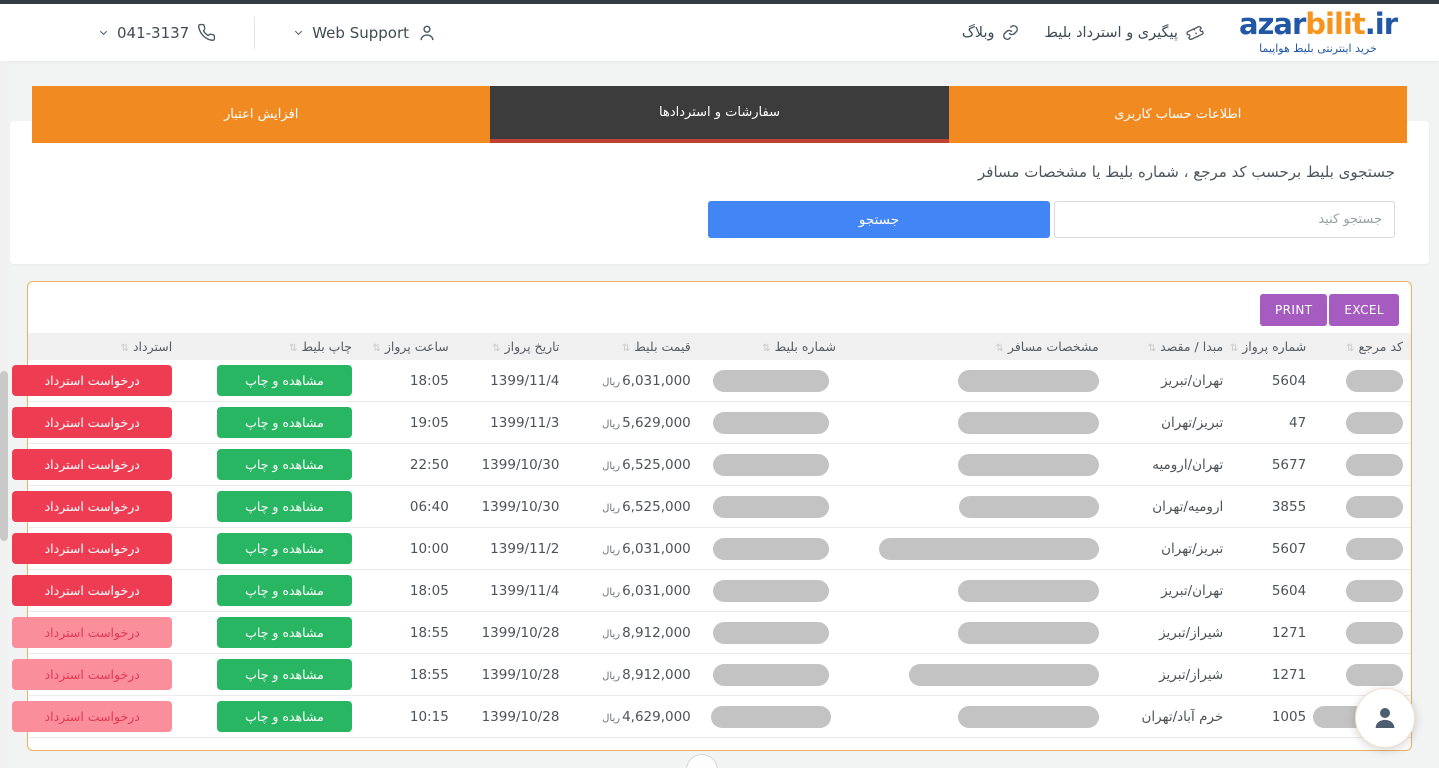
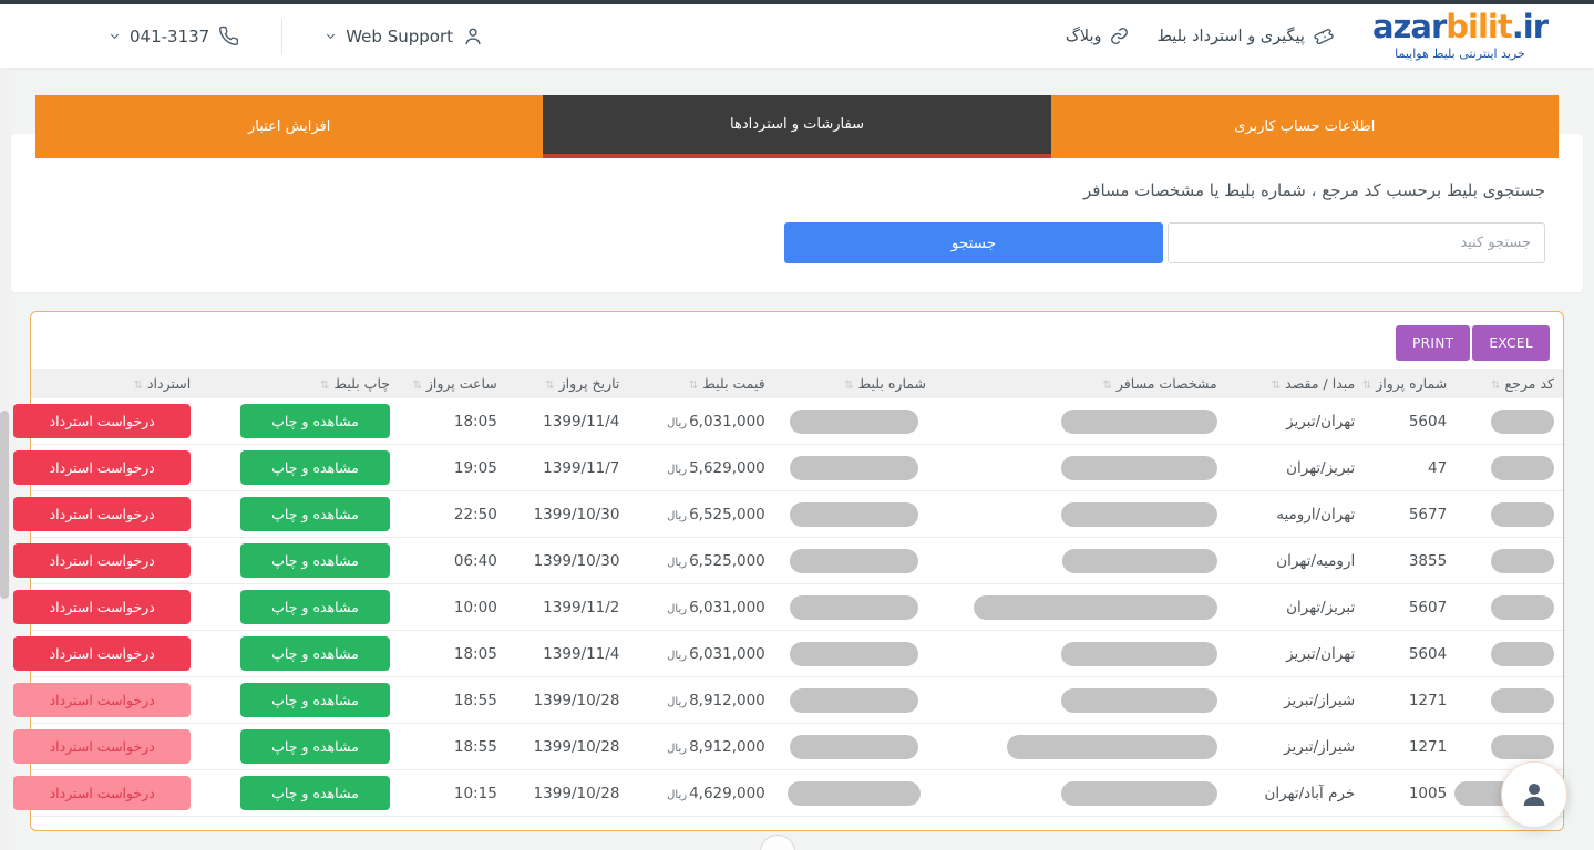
  azarbilit.ir
  خرید اینترنتی بلیط هواپیما
  پیگیری و استرداد بلیط
  وبلاگ
  041-3137
  Web Support
  اطلاعات حساب کاربری
  سفارشات و استردادها
  افزایش اعتبار
  جستجوی بلیط برحسب کد مرجع ، شماره بلیط یا مشخصات مسافر
  جستجو
  PRINT
  EXCEL
  کد مرجع⇅	شماره پرواز⇅	مبدا / مقصد⇅	مشخصات مسافر⇅	شماره بلیط⇅	قیمت بلیط⇅	تاریخ پرواز⇅	ساعت پرواز⇅	چاپ بلیط⇅	استرداد⇅
  	5604	تهران/تبریز			6,031,000ریال	1399/11/4	18:05	مشاهده و چاپ	درخواست استرداد
- 	47	تبریز/تهران			5,629,000ریال	1399/11/3	19:05	مشاهده و چاپ	درخواست استرداد
+ 	47	تبریز/تهران			5,629,000ریال	1399/11/7	19:05	مشاهده و چاپ	درخواست استرداد
  	5677	تهران/ارومیه			6,525,000ریال	1399/10/30	22:50	مشاهده و چاپ	درخواست استرداد
  	3855	ارومیه/تهران			6,525,000ریال	1399/10/30	06:40	مشاهده و چاپ	درخواست استرداد
  	5607	تبریز/تهران			6,031,000ریال	1399/11/2	10:00	مشاهده و چاپ	درخواست استرداد
  	5604	تهران/تبریز			6,031,000ریال	1399/11/4	18:05	مشاهده و چاپ	درخواست استرداد
  	1271	شیراز/تبریز			8,912,000ریال	1399/10/28	18:55	مشاهده و چاپ	درخواست استرداد
  	1271	شیراز/تبریز			8,912,000ریال	1399/10/28	18:55	مشاهده و چاپ	درخواست استرداد
  	1005	خرم آباد/تهران			4,629,000ریال	1399/10/28	10:15	مشاهده و چاپ	درخواست استرداد
